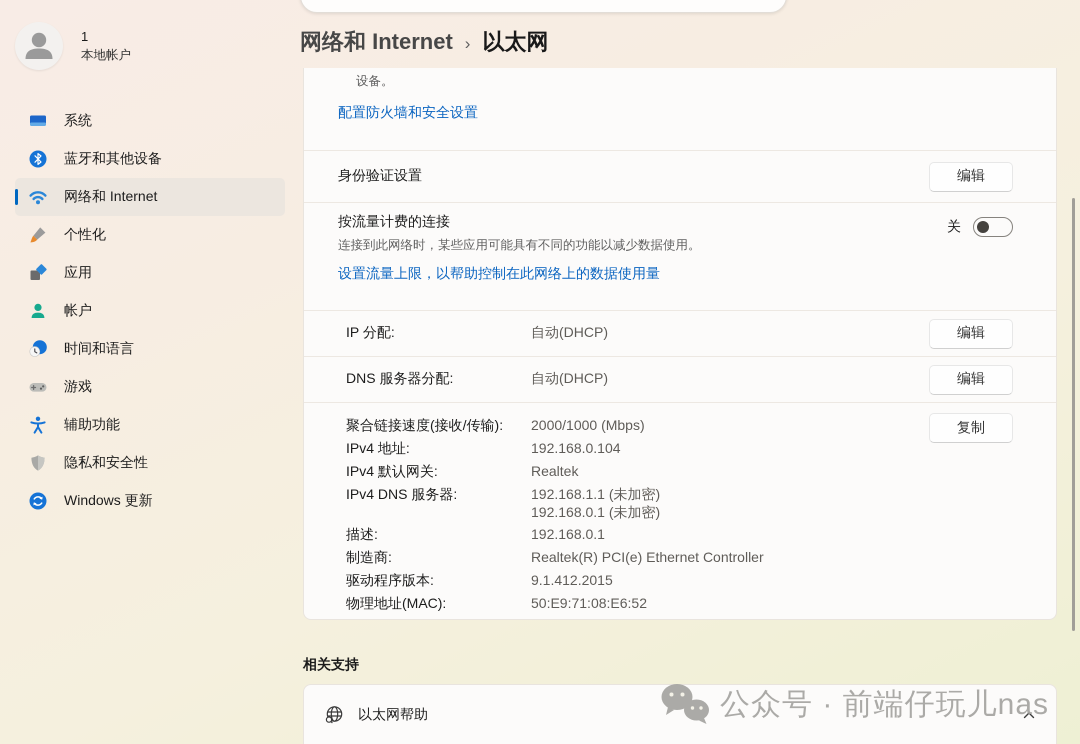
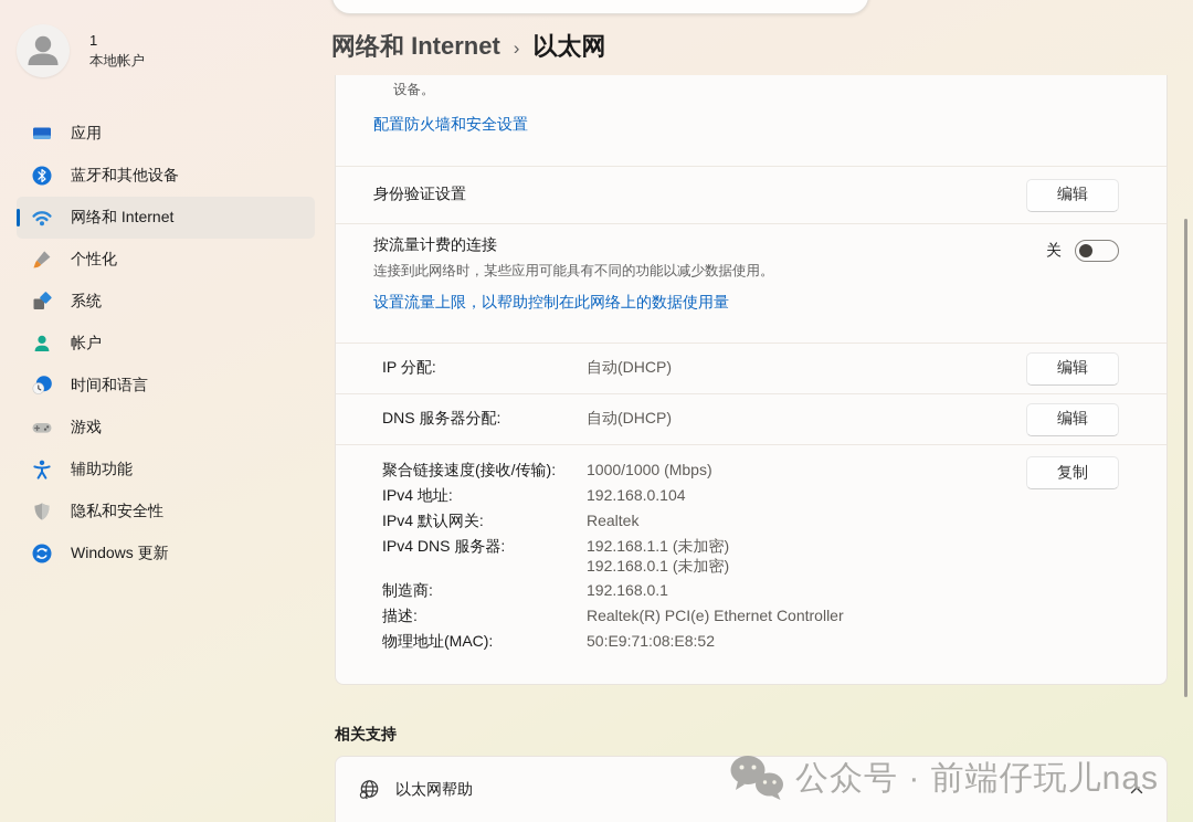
  1
  本地帐户
- 系统
+ 应用
  蓝牙和其他设备
  网络和 Internet
  个性化
- 应用
+ 系统
  帐户
  时间和语言
  游戏
  辅助功能
  隐私和安全性
  Windows 更新
  网络和 Internet
  ›
  以太网
  设备。
  配置防火墙和安全设置
  身份验证设置
  编辑
  按流量计费的连接
  连接到此网络时，某些应用可能具有不同的功能以减少数据使用。
  关
  设置流量上限，以帮助控制在此网络上的数据使用量
  IP 分配:
  自动(DHCP)
  编辑
  DNS 服务器分配:
  自动(DHCP)
  编辑
  复制
  聚合链接速度(接收/传输):
- 2000/1000 (Mbps)
+ 1000/1000 (Mbps)
  IPv4 地址:
  192.168.0.104
  IPv4 默认网关:
  Realtek
  IPv4 DNS 服务器:
  192.168.1.1 (未加密)
  192.168.0.1 (未加密)
- 描述:
+ 制造商:
  192.168.0.1
- 制造商:
+ 描述:
  Realtek(R) PCI(e) Ethernet Controller
- 驱动程序版本:
- 9.1.412.2015
  物理地址(MAC):
- 50:E9:71:08:E6:52
+ 50:E9:71:08:E8:52
  相关支持
  以太网帮助
  公众号 · 前端仔玩儿nas
